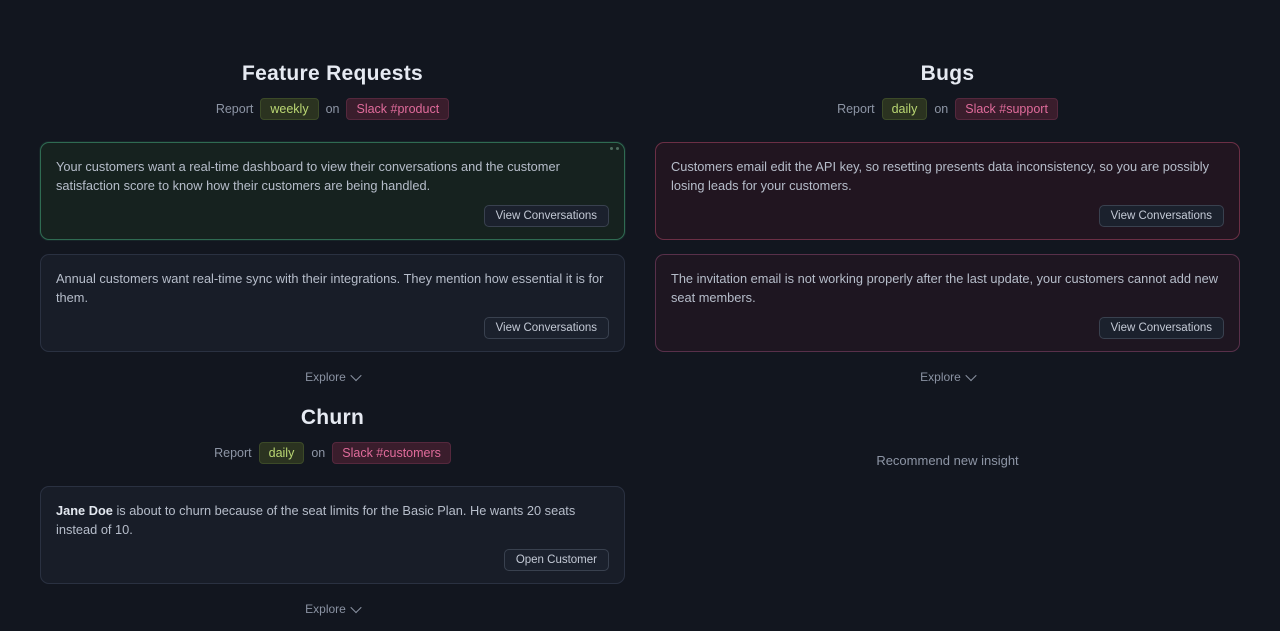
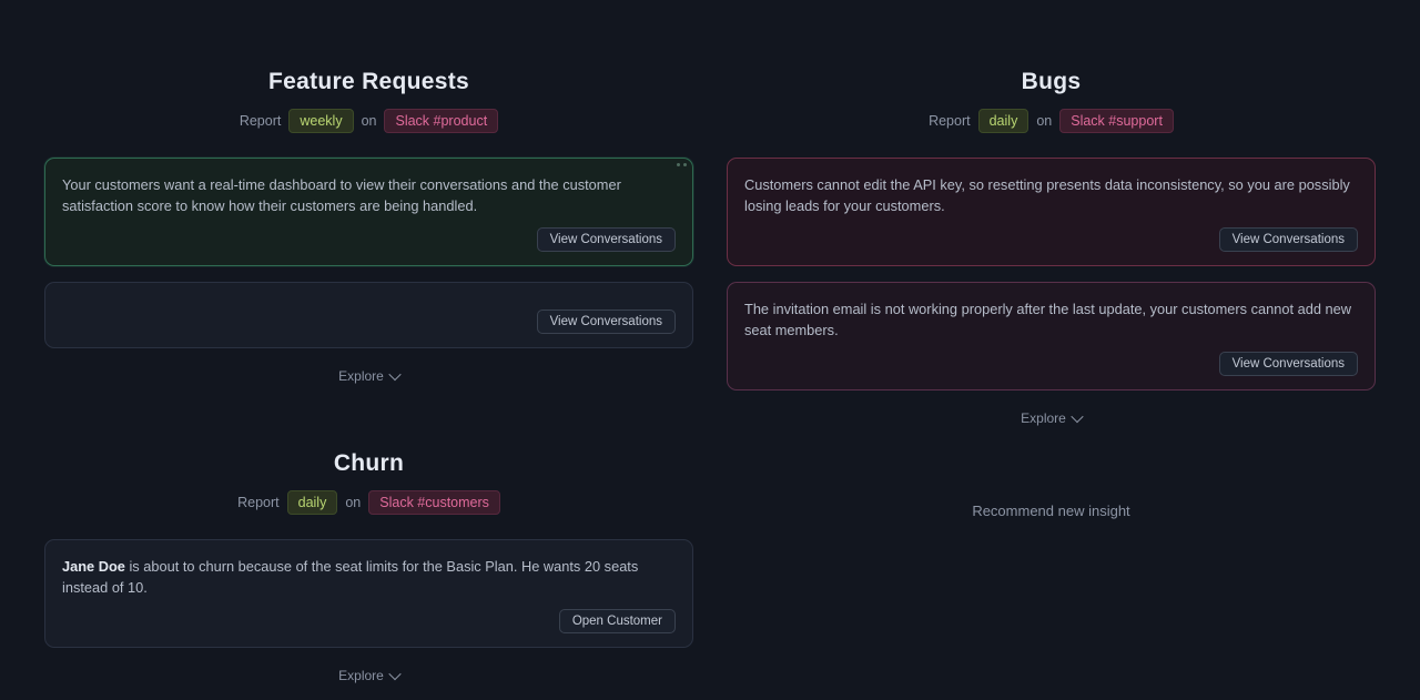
  Feature Requests
  Report
  weekly
  on
  Slack #product
  Your customers want a real-time dashboard to view their conversations and the customer satisfaction score to know how their customers are being handled.
  View Conversations
- Annual customers want real-time sync with their integrations. They mention how essential it is for them.
  View Conversations
  Explore
  Bugs
  Report
  daily
  on
  Slack #support
- Customers email edit the API key, so resetting presents data inconsistency, so you are possibly losing leads for your customers.
+ Customers cannot edit the API key, so resetting presents data inconsistency, so you are possibly losing leads for your customers.
  View Conversations
  The invitation email is not working properly after the last update, your customers cannot add new seat members.
  View Conversations
  Explore
  Churn
  Report
  daily
  on
  Slack #customers
  Jane Doe is about to churn because of the seat limits for the Basic Plan. He wants 20 seats instead of 10.
  Open Customer
  Explore
  Recommend new insight
